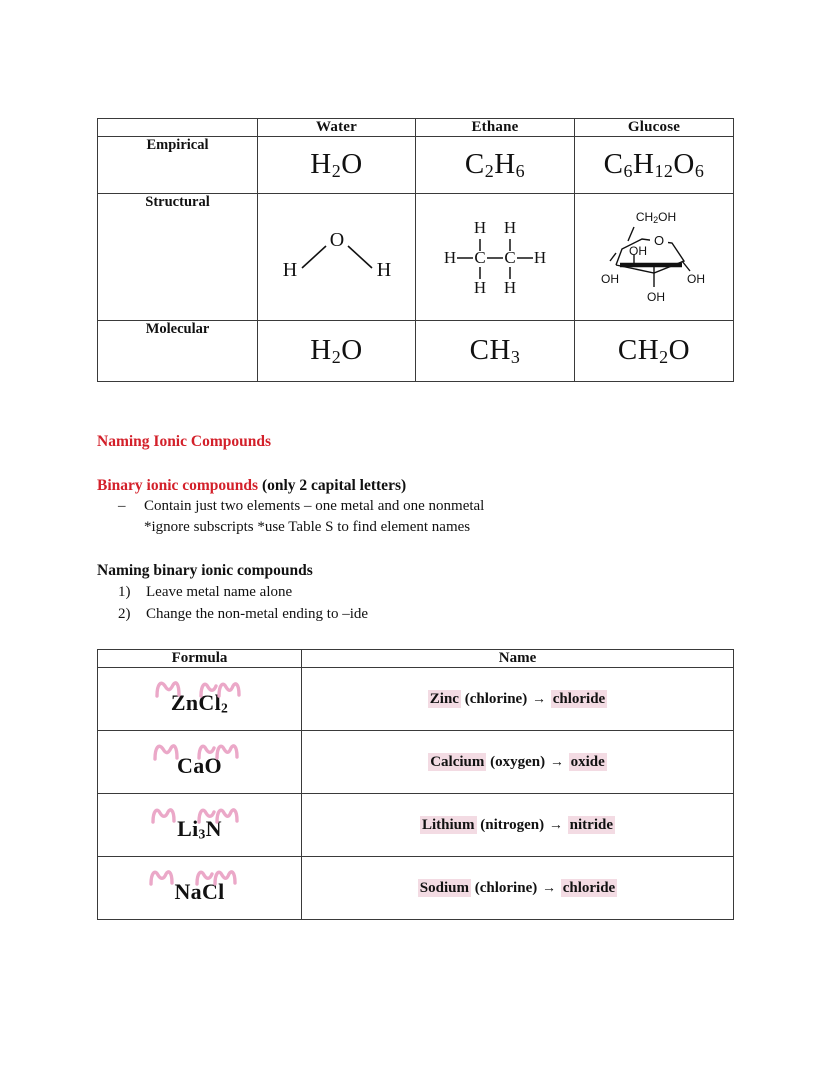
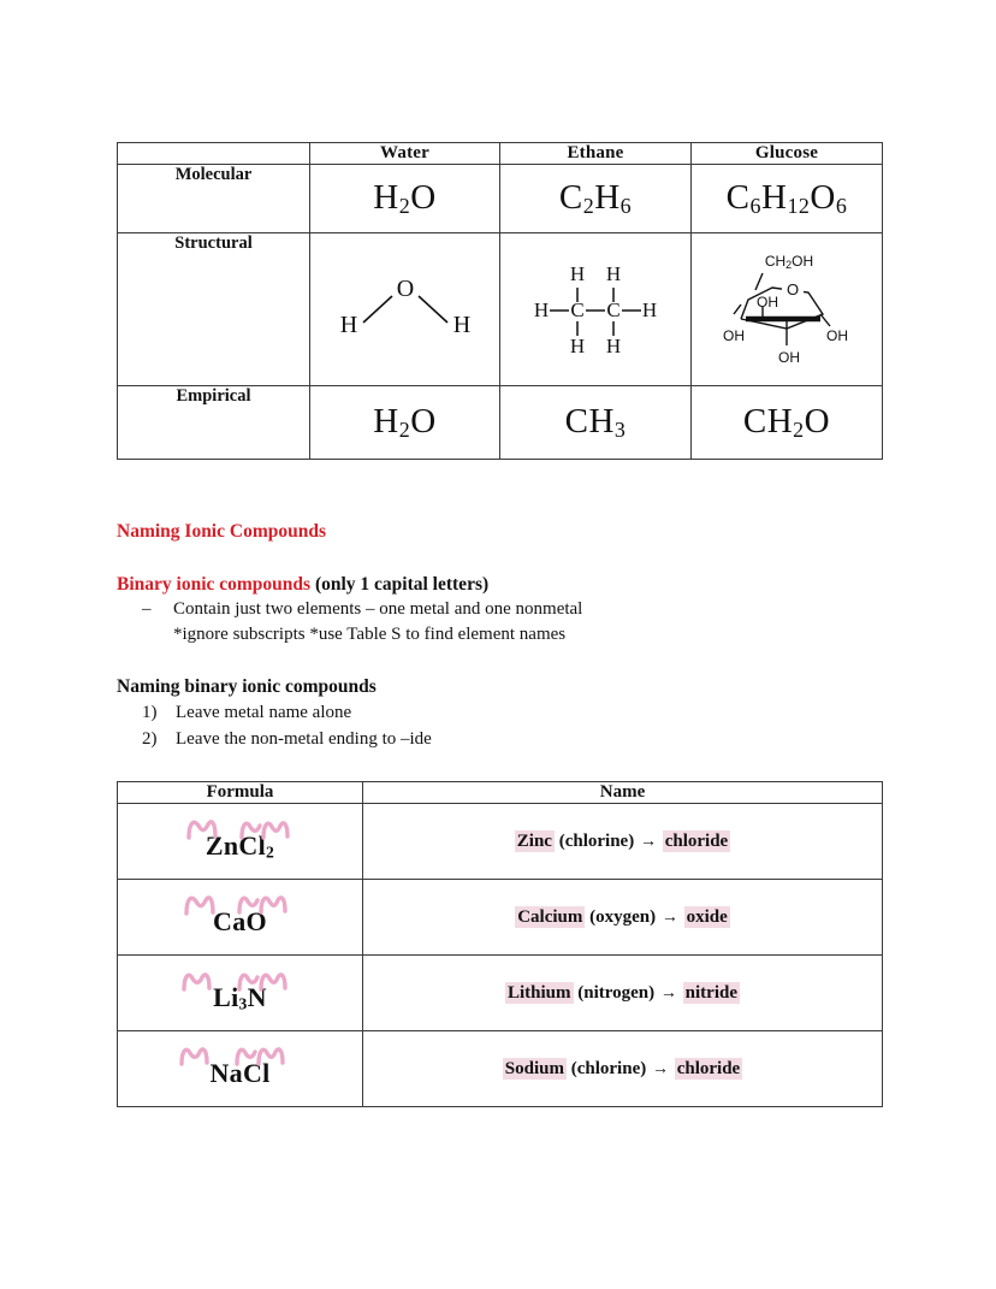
  	Water	Ethane	Glucose
- Empirical	H2O	C2H6	C6H12O6
+ Molecular	H2O	C2H6	C6H12O6
  Structural	O H H	C C H H H H H H	O CH2OH OH OH OH OH
- Molecular	H2O	CH3	CH2O
+ Empirical	H2O	CH3	CH2O
  Naming Ionic Compounds
- Binary ionic compounds (only 2 capital letters)
+ Binary ionic compounds (only 1 capital letters)
  – Contain just two elements – one metal and one nonmetal
  *ignore subscripts *use Table S to find element names
  Naming binary ionic compounds
  1) Leave metal name alone
- 2) Change the non-metal ending to –ide
+ 2) Leave the non-metal ending to –ide
  Formula	Name
  ZnCl2	Zinc (chlorine) → chloride
  CaO	Calcium (oxygen) → oxide
  Li3N	Lithium (nitrogen) → nitride
  NaCl	Sodium (chlorine) → chloride
